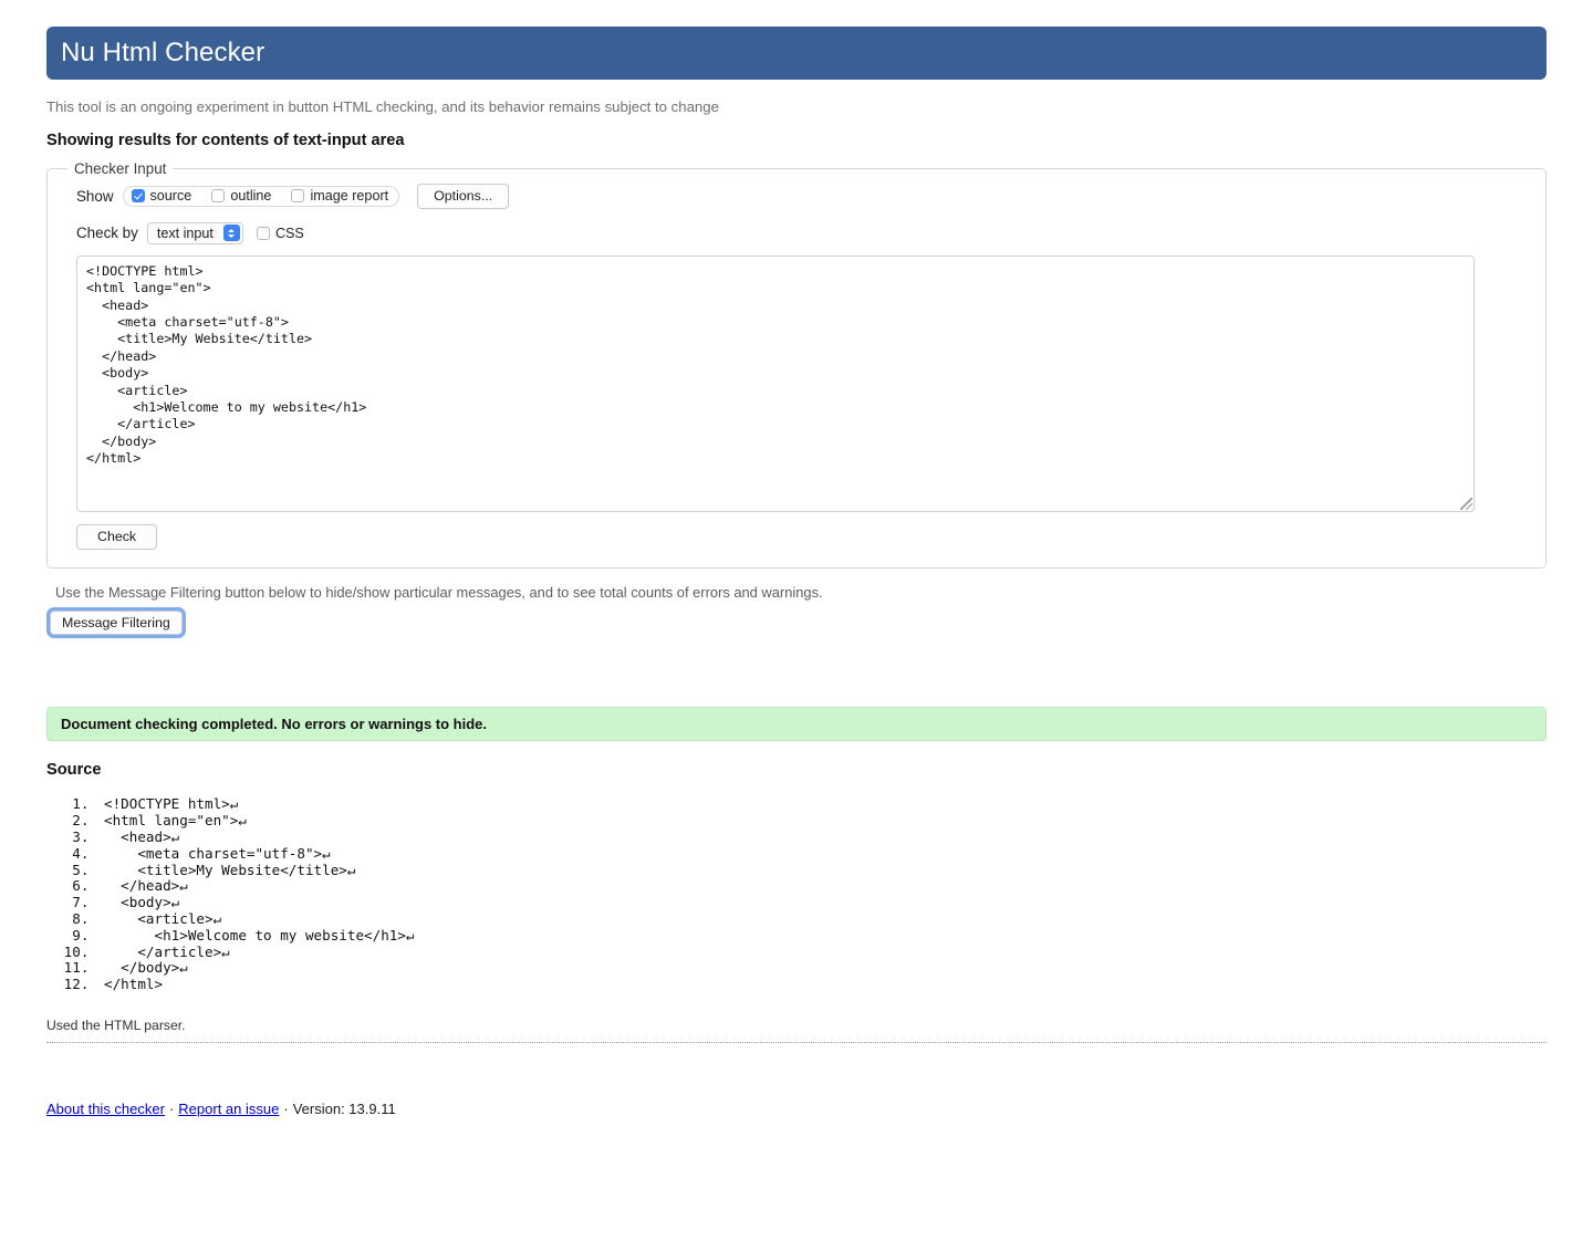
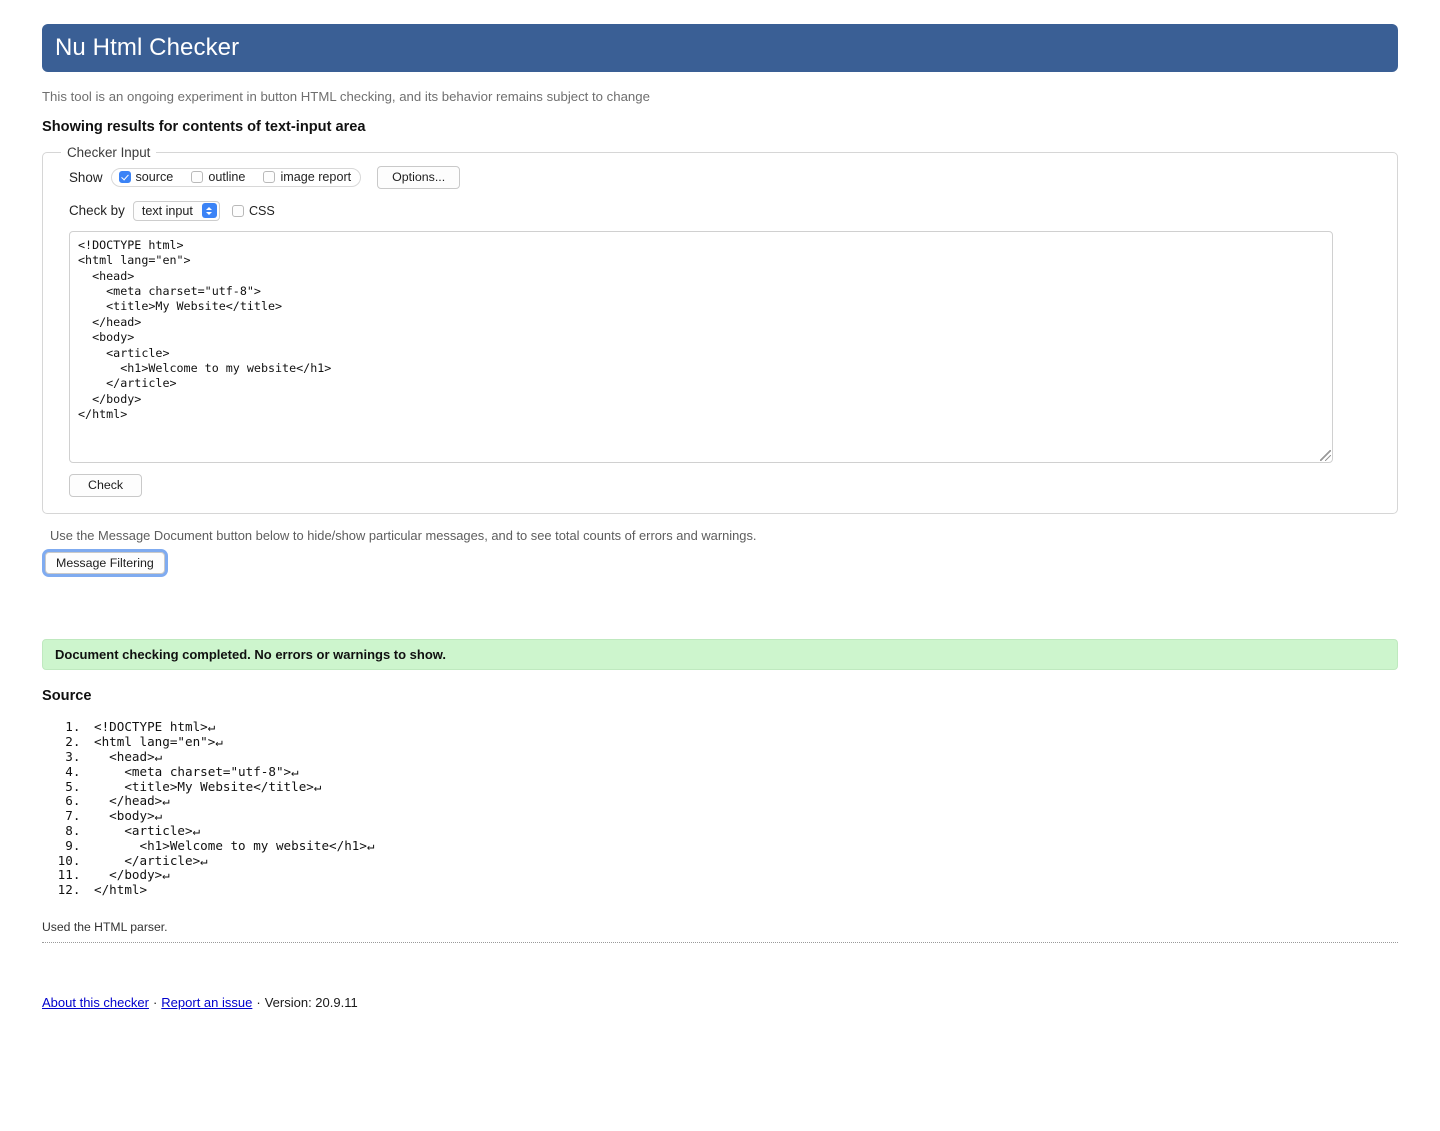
  Nu Html Checker
  This tool is an ongoing experiment in button HTML checking, and its behavior remains subject to change
  Showing results for contents of text-input area
  Checker Input
  Show
  source
  outline
  image report
  Options...
  Check by
  text input
  CSS
  <!DOCTYPE html>
  <html lang="en">
  <head>
  <meta charset="utf-8">
  <title>My Website</title>
  </head>
  <body>
  <article>
  <h1>Welcome to my website</h1>
  </article>
  </body>
  </html>
  Check
- Use the Message Filtering button below to hide/show particular messages, and to see total counts of errors and warnings.
+ Use the Message Document button below to hide/show particular messages, and to see total counts of errors and warnings.
  Message Filtering
- Document checking completed. No errors or warnings to hide.
+ Document checking completed. No errors or warnings to show.
  Source
  <!DOCTYPE html>↵
  <html lang="en">↵
  <head>↵
  <meta charset="utf-8">↵
  <title>My Website</title>↵
  </head>↵
  <body>↵
  <article>↵
  <h1>Welcome to my website</h1>↵
  </article>↵
  </body>↵
  </html>
  Used the HTML parser.
- About this checker · Report an issue · Version: 13.9.11
+ About this checker · Report an issue · Version: 20.9.11
